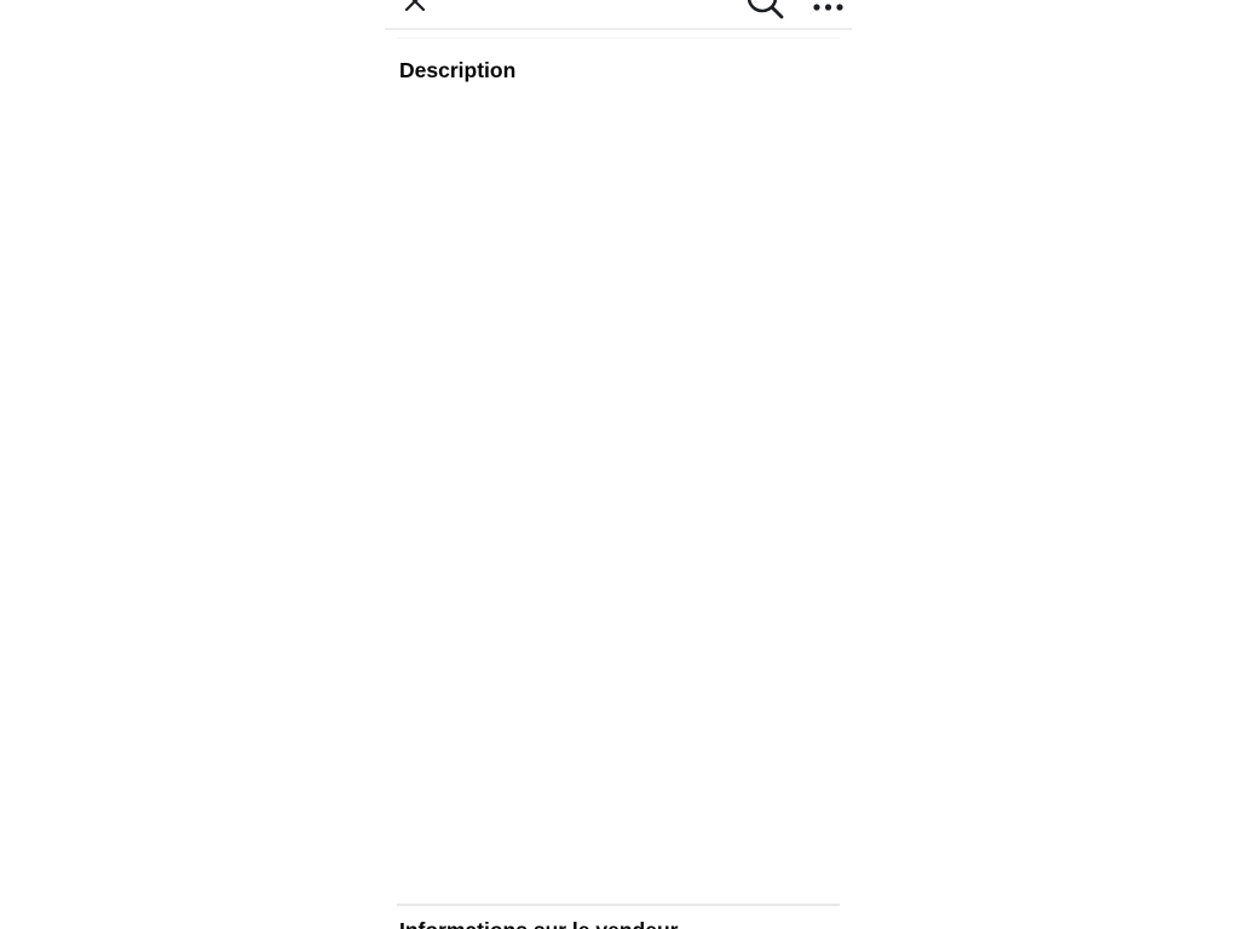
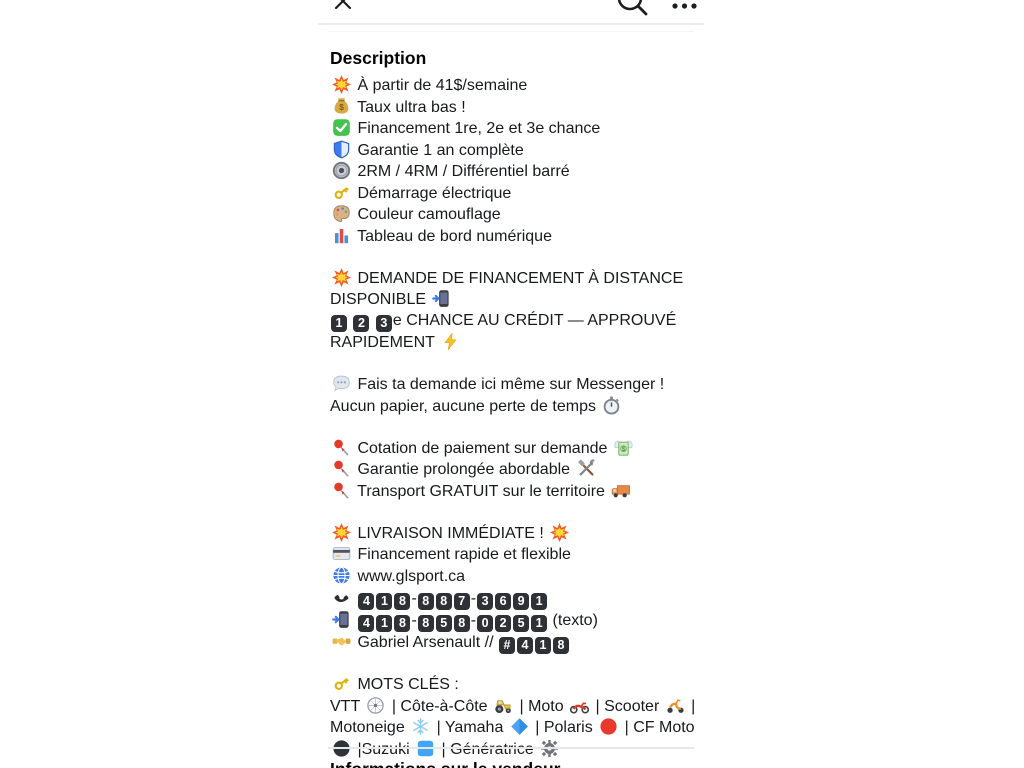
  Description
+ À partir de 41$/semaine
+ $
+ Taux ultra bas !
+ Financement 1re, 2e et 3e chance
+ Garantie 1 an complète
+ 2RM / 4RM / Différentiel barré
+ Démarrage électrique
+ Couleur camouflage
+ Tableau de bord numérique
+ DEMANDE DE FINANCEMENT À DISTANCE
+ DISPONIBLE
+ 1 2 3 e CHANCE AU CRÉDIT — APPROUVÉ
+ RAPIDEMENT
+ Fais ta demande ici même sur Messenger !
+ Aucun papier, aucune perte de temps
+ Cotation de paiement sur demande
+ Garantie prolongée abordable
+ Transport GRATUIT sur le territoire
+ LIVRAISON IMMÉDIATE !
+ Financement rapide et flexible
+ www.glsport.ca
+ 4 1 8 - 8 8 7 - 3 6 9 1
+ 4 1 8 - 8 5 8 - 0 2 5 1 (texto)
+ Gabriel Arsenault // # 4 1 8
+ MOTS CLÉS :
+ VTT | Côte-à-Côte | Moto | Scooter |
+ Motoneige | Yamaha | Polaris | CF Moto
+ |Suzuki | Génératrice
